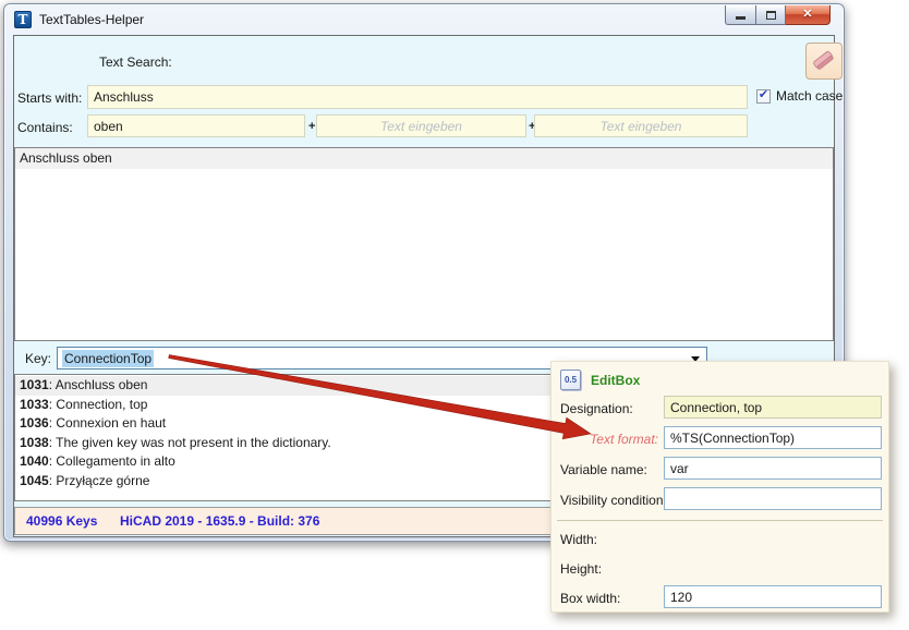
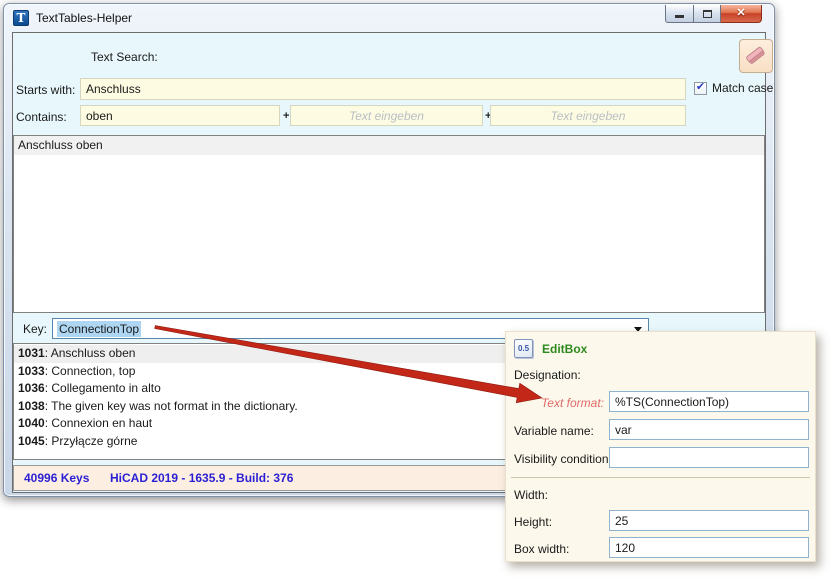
  T
  TextTables-Helper
  ✕
  Text Search:
  Starts with:
  Anschluss
  ✔
  Match case
  Contains:
  oben
  +
  Text eingeben
  +
  Text eingeben
  Anschluss oben
  Key:
  ConnectionTop
  1031 Anschluss oben
  1033 Connection, top
- 1036 Connexion en haut
+ 1036 Collegamento in alto
- 1038 The given key was not present in the dictionary.
+ 1038 The given key was not format in the dictionary.
- 1040 Collegamento in alto
+ 1040 Connexion en haut
  1045 Przyłącze górne
  40996 Keys
  HiCAD 2019 - 1635.9 - Build: 376
  0.5
  EditBox
  Designation:
- Connection, top
  Text format:
  %TS(ConnectionTop)
  Variable name:
  var
  Visibility condition
  Width:
  Height:
+ 25
  Box width:
  120
